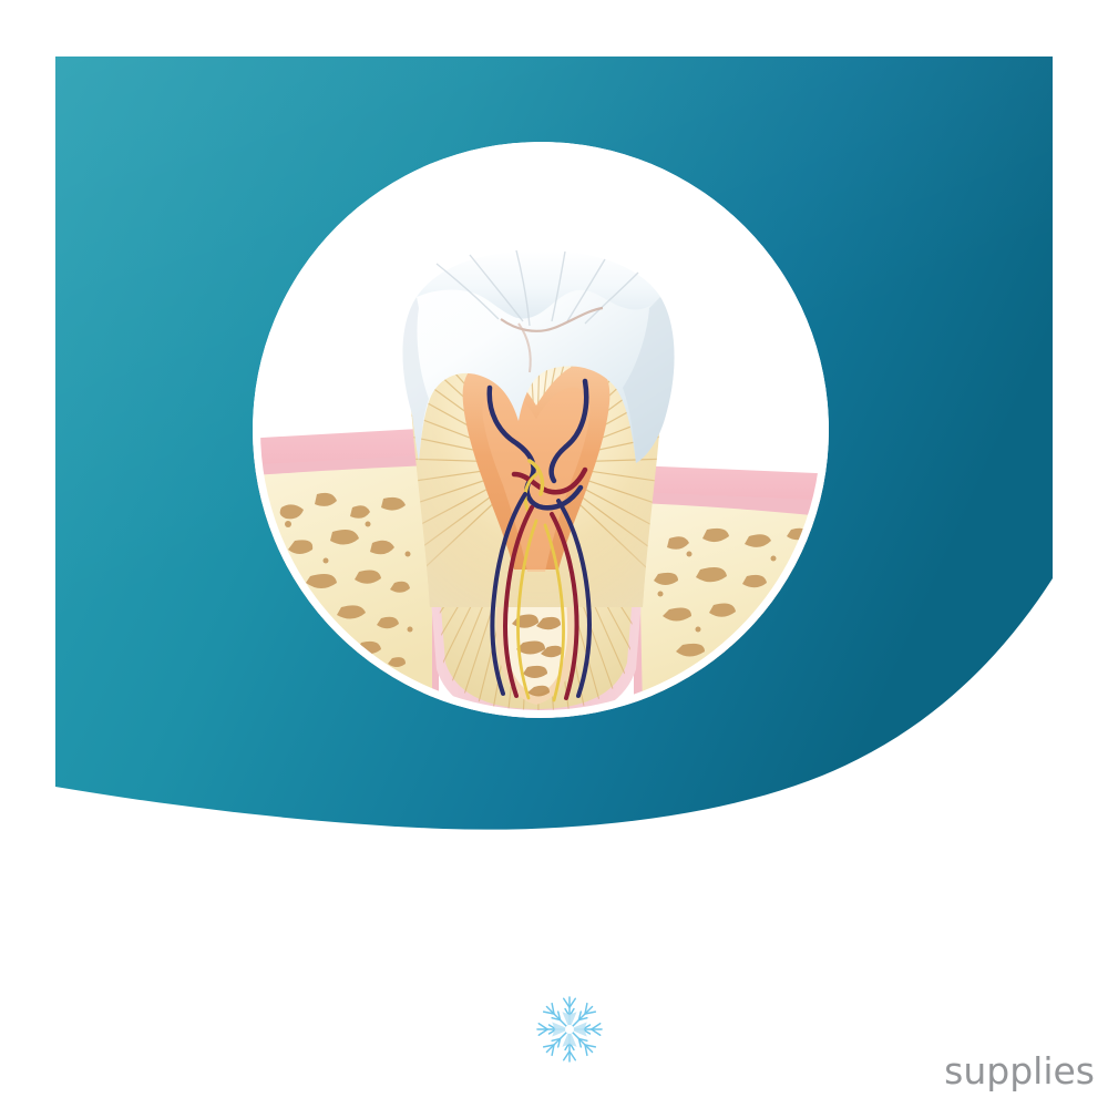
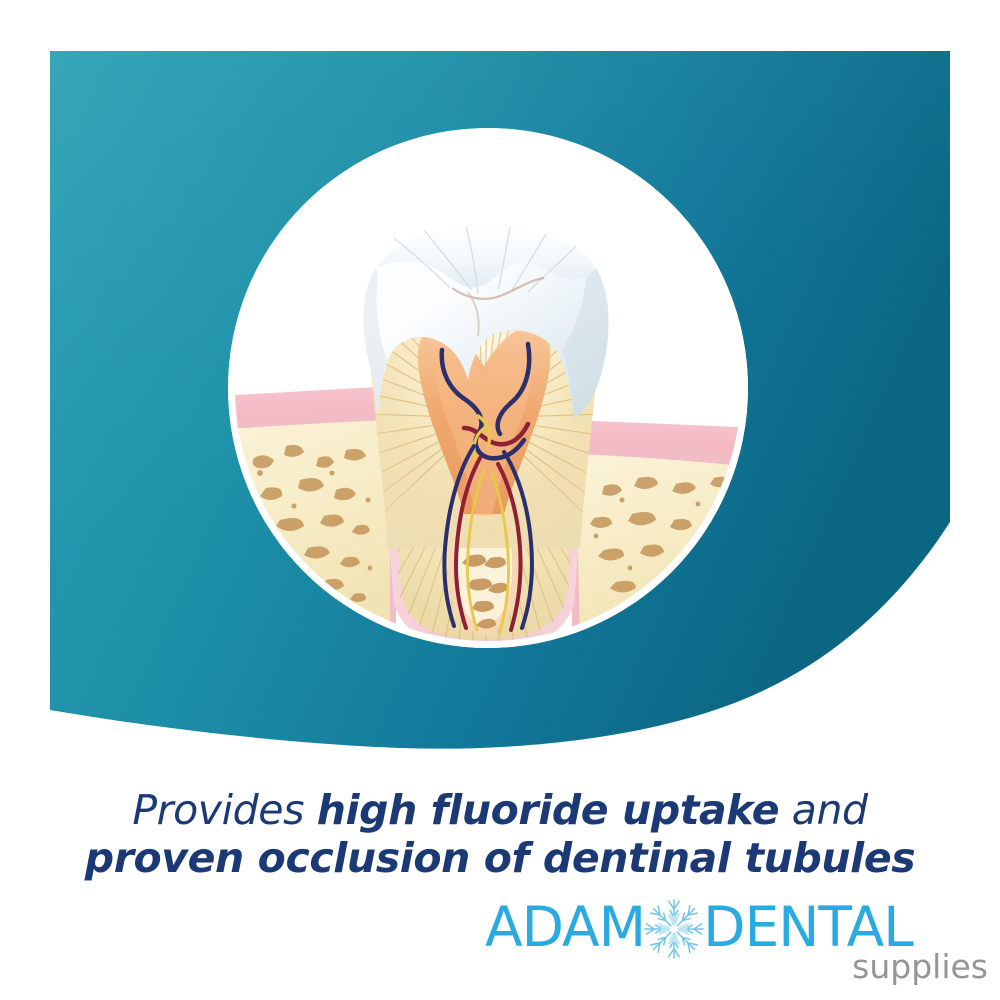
+ Provides high fluoride uptake and
+ proven occlusion of dentinal tubules
+ ADAM
+ DENTAL
  supplies
